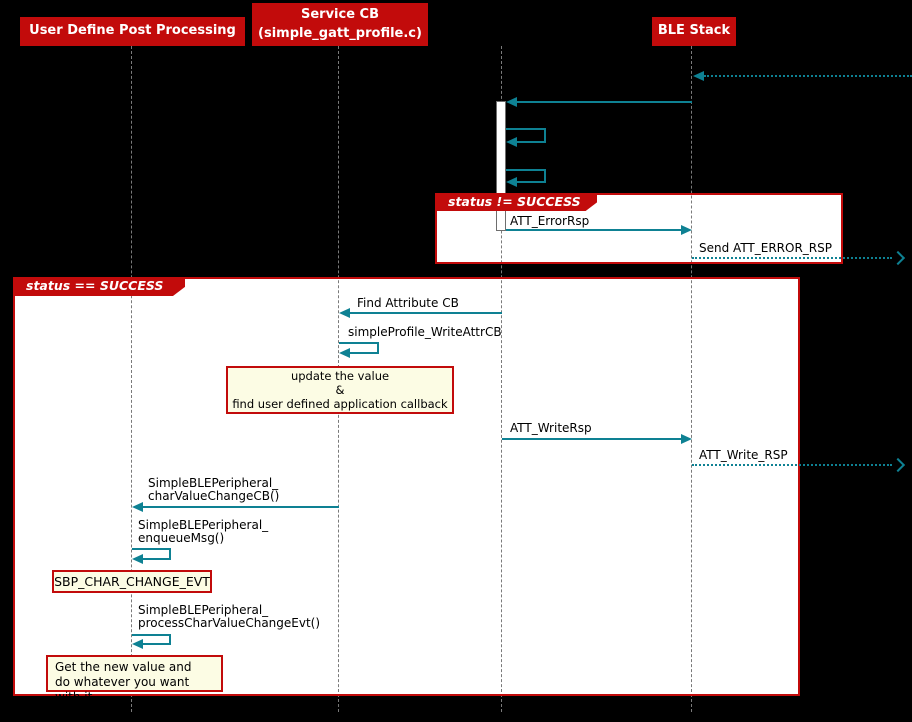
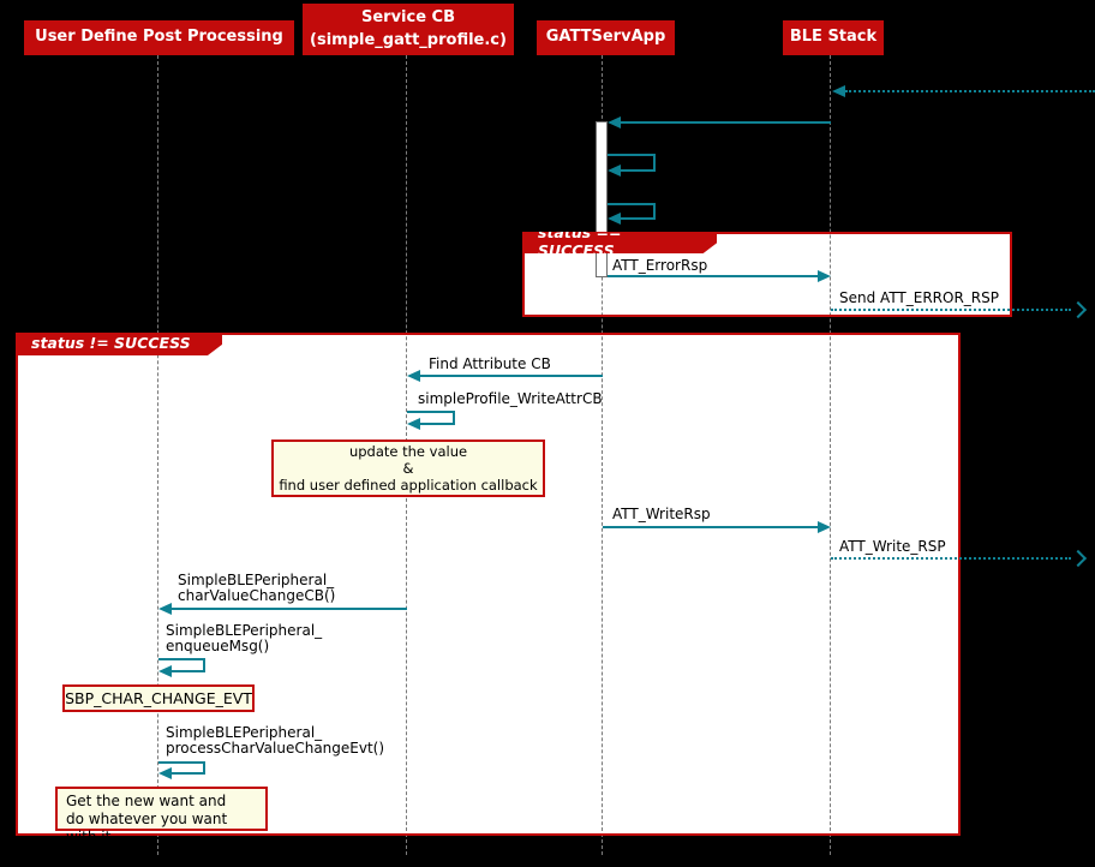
  User Define Post Processing
  Service CB
  (simple_gatt_profile.c)
+ GATTServApp
  BLE Stack
- status != SUCCESS
+ status == SUCCESS
  ATT_ErrorRsp
  Send ATT_ERROR_RSP
- status == SUCCESS
+ status != SUCCESS
  Find Attribute CB
  simpleProfile_WriteAttrCB
  update the value
  &
  find user defined application callback
  ATT_WriteRsp
  ATT_Write_RSP
  SimpleBLEPeripheral_
  charValueChangeCB()
  SimpleBLEPeripheral_
  enqueueMsg()
  SBP_CHAR_CHANGE_EVT
  SimpleBLEPeripheral_
  processCharValueChangeEvt()
- Get the new value and
+ Get the new want and
  do whatever you want with it
